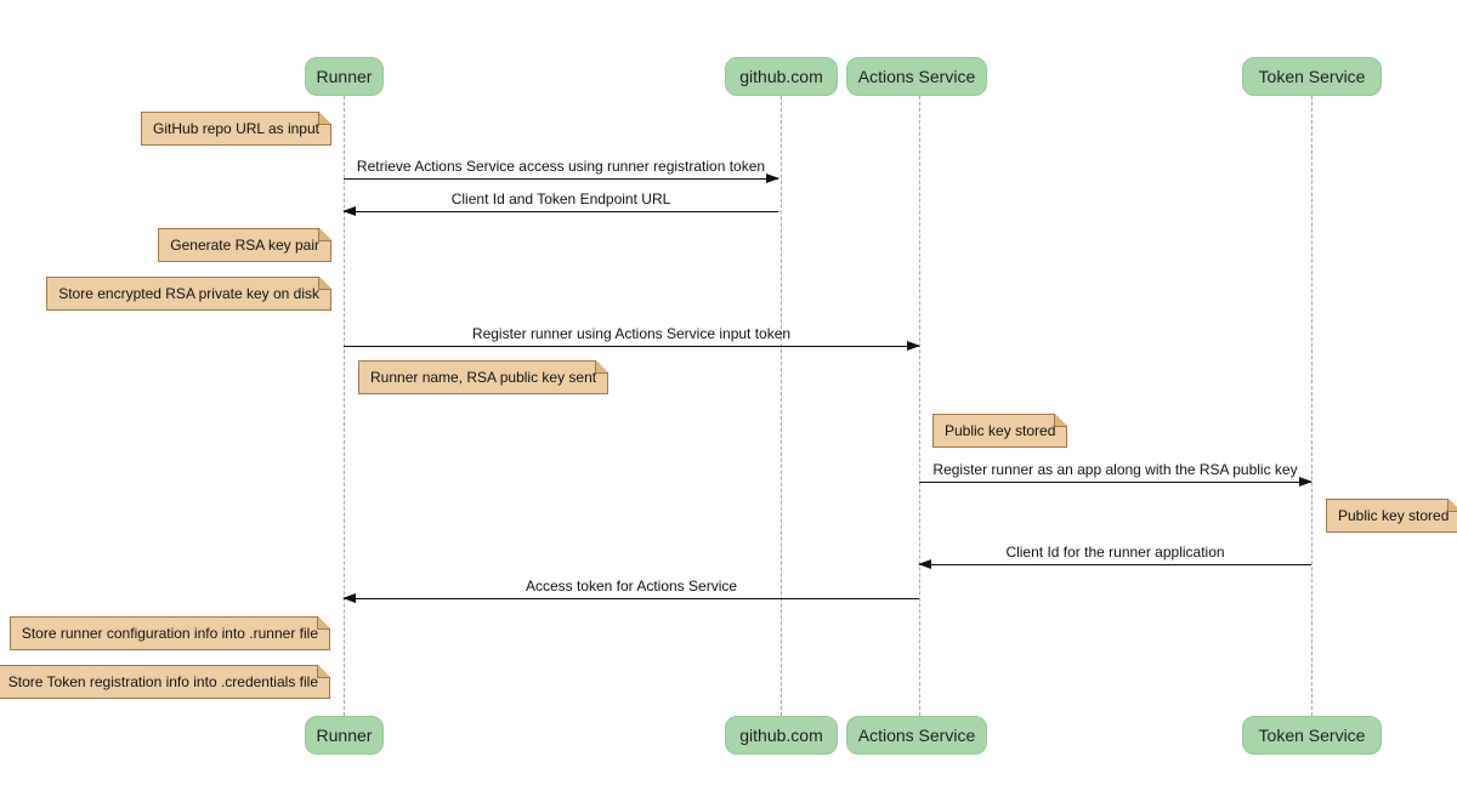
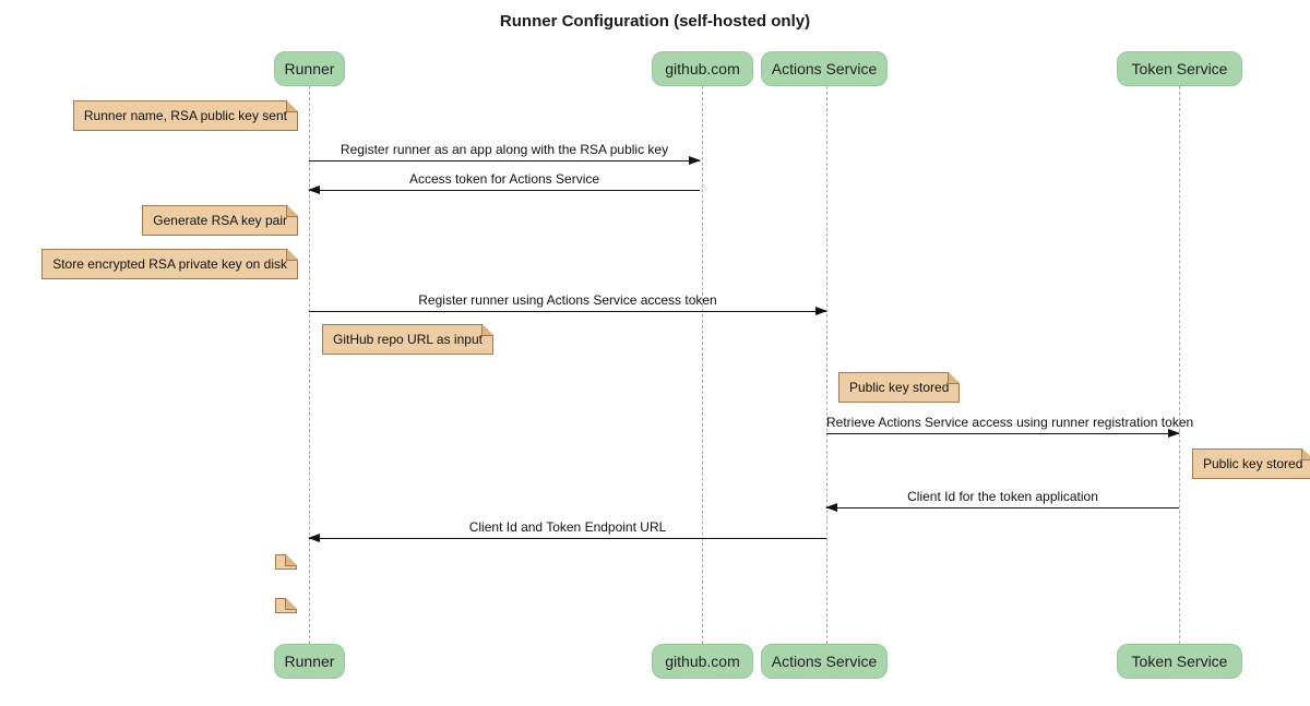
+ Runner Configuration (self-hosted only)
  Runner
  github.com
  Actions Service
  Token Service
  Runner
  github.com
  Actions Service
  Token Service
- Retrieve Actions Service access using runner registration token
+ Register runner as an app along with the RSA public key
- Client Id and Token Endpoint URL
+ Access token for Actions Service
- Register runner using Actions Service input token
+ Register runner using Actions Service access token
- Register runner as an app along with the RSA public key
+ Retrieve Actions Service access using runner registration token
- Client Id for the runner application
+ Client Id for the token application
- Access token for Actions Service
+ Client Id and Token Endpoint URL
- GitHub repo URL as input
+ Runner name, RSA public key sent
  Generate RSA key pair
  Store encrypted RSA private key on disk
- Runner name, RSA public key sent
+ GitHub repo URL as input
  Public key stored
  Public key stored
- Store runner configuration info into .runner file
- Store Token registration info into .credentials file
